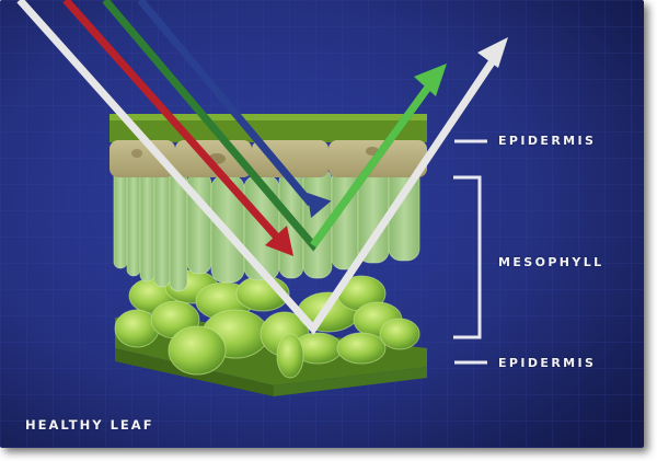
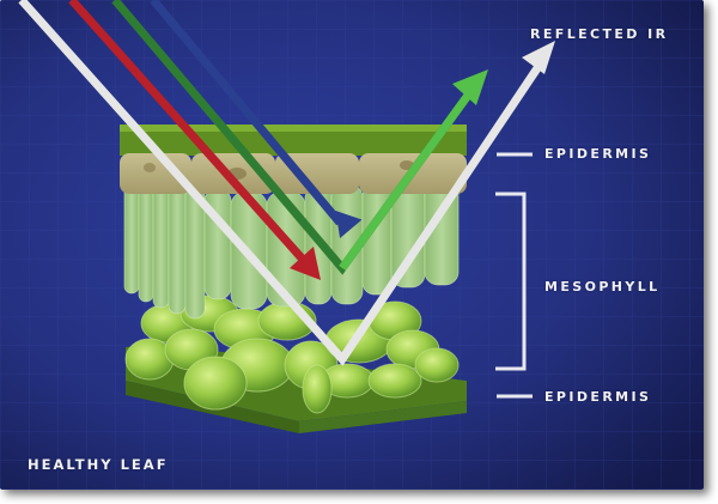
+ REFLECTED IR
  EPIDERMIS
  MESOPHYLL
  EPIDERMIS
  HEALTHY LEAF
